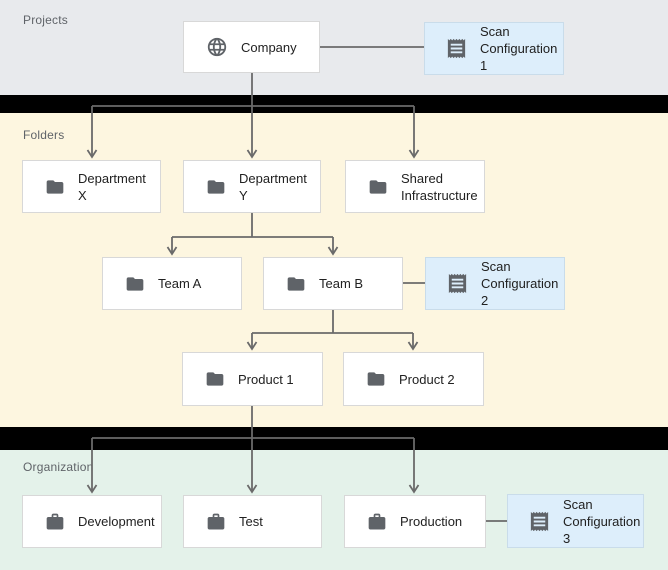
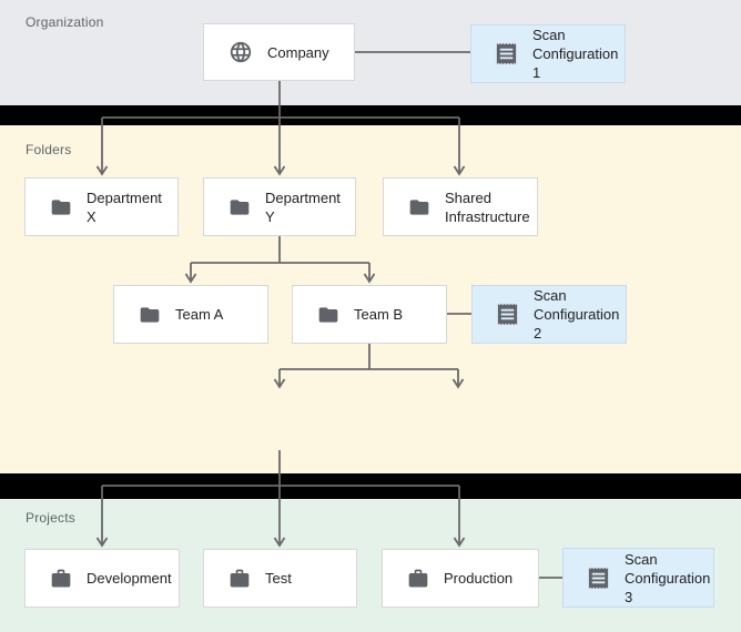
- Projects
+ Organization
  Folders
- Organization
+ Projects
  Company
  Scan
  Configuration 1
  Department X
  Department Y
  Shared
  Infrastructure
  Team A
  Team B
  Scan
  Configuration 2
- Product 1
- Product 2
  Development
  Test
  Production
  Scan
  Configuration 3
